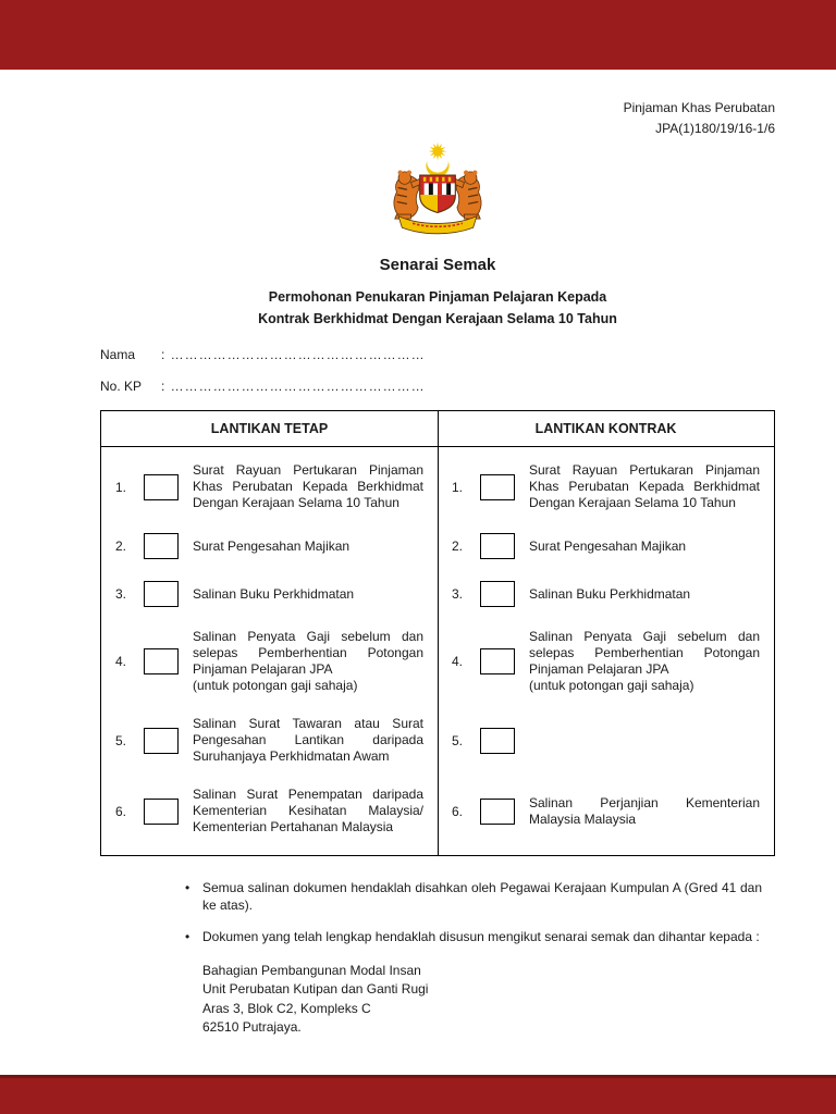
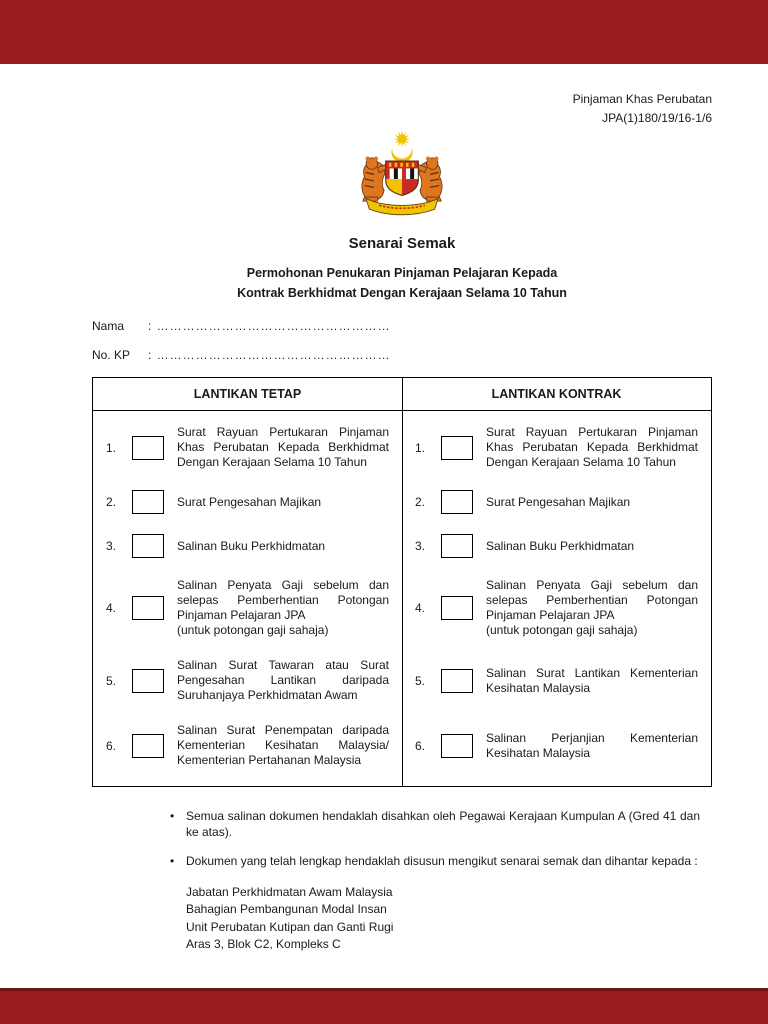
  Pinjaman Khas Perubatan
  JPA(1)180/19/16-1/6
  Senarai Semak
  Permohonan Penukaran Pinjaman Pelajaran Kepada
  Kontrak Berkhidmat Dengan Kerajaan Selama 10 Tahun
  Nama
  : ………………………………………………
  No. KP
  : ………………………………………………
  LANTIKAN TETAP
  LANTIKAN KONTRAK
  1.
  Surat Rayuan Pertukaran Pinjaman Khas Perubatan Kepada Berkhidmat Dengan Kerajaan Selama 10 Tahun
  1.
  Surat Rayuan Pertukaran Pinjaman Khas Perubatan Kepada Berkhidmat Dengan Kerajaan Selama 10 Tahun
  2.
  Surat Pengesahan Majikan
  2.
  Surat Pengesahan Majikan
  3.
  Salinan Buku Perkhidmatan
  3.
  Salinan Buku Perkhidmatan
  4.
  Salinan Penyata Gaji sebelum dan selepas Pemberhentian Potongan Pinjaman Pelajaran JPA
  (untuk potongan gaji sahaja)
  4.
  Salinan Penyata Gaji sebelum dan selepas Pemberhentian Potongan Pinjaman Pelajaran JPA
  (untuk potongan gaji sahaja)
  5.
  Salinan Surat Tawaran atau Surat Pengesahan Lantikan daripada Suruhanjaya Perkhidmatan Awam
  5.
+ Salinan Surat Lantikan Kementerian Kesihatan Malaysia
  6.
  Salinan Surat Penempatan daripada Kementerian Kesihatan Malaysia/ Kementerian Pertahanan Malaysia
  6.
- Salinan Perjanjian Kementerian Malaysia Malaysia
+ Salinan Perjanjian Kementerian Kesihatan Malaysia
  •
  Semua salinan dokumen hendaklah disahkan oleh Pegawai Kerajaan Kumpulan A (Gred 41 dan ke atas).
  •
  Dokumen yang telah lengkap hendaklah disusun mengikut senarai semak dan dihantar kepada :
+ Jabatan Perkhidmatan Awam Malaysia
  Bahagian Pembangunan Modal Insan
  Unit Perubatan Kutipan dan Ganti Rugi
  Aras 3, Blok C2, Kompleks C
- 62510 Putrajaya.
